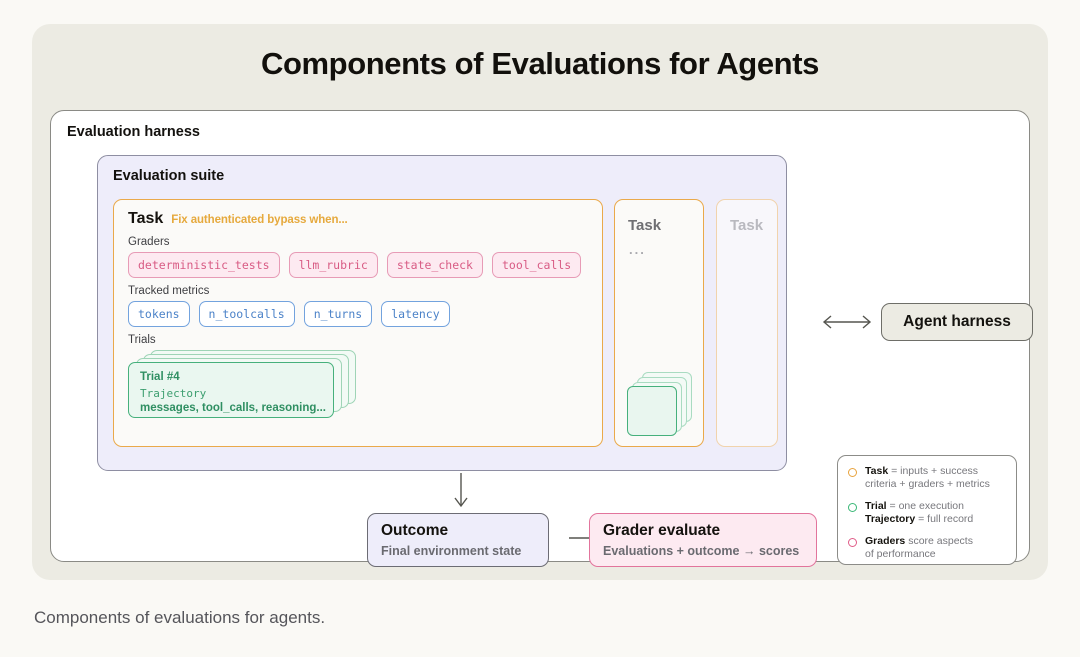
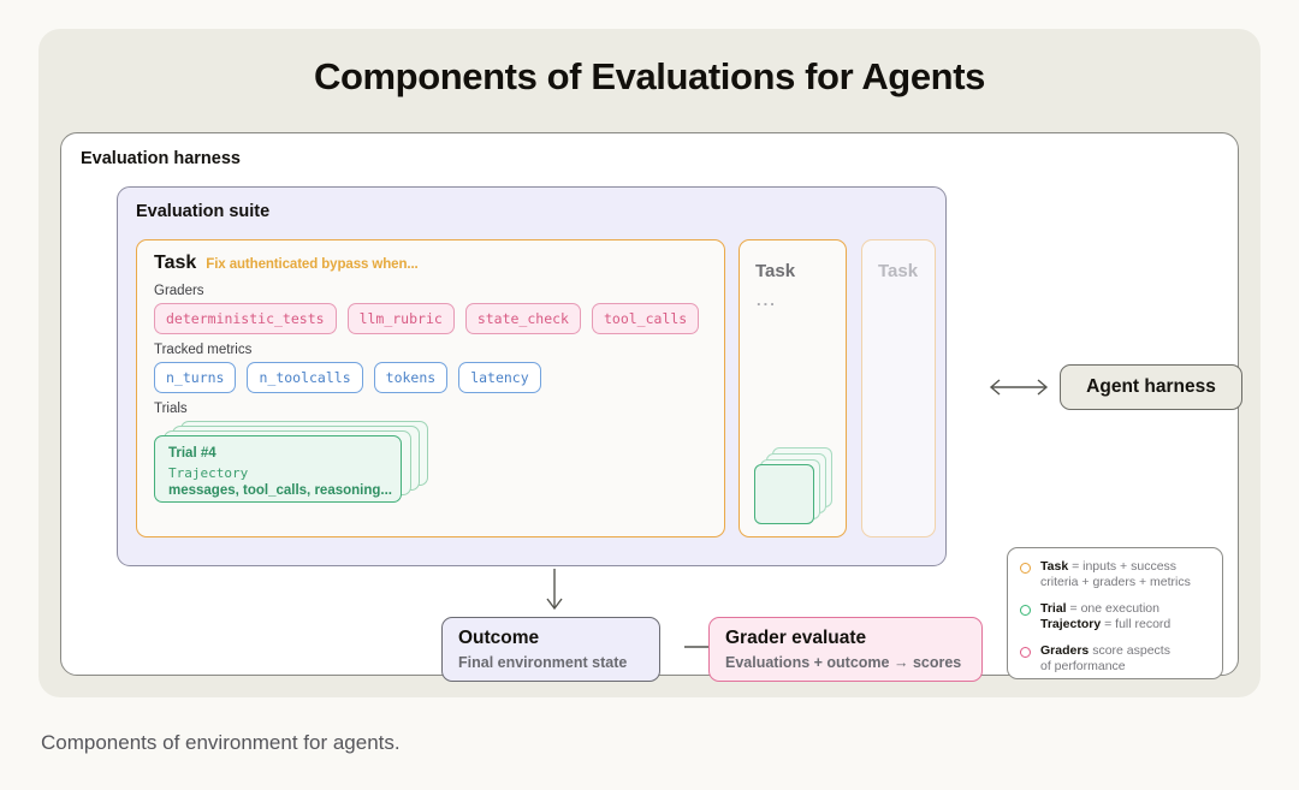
  Components of Evaluations for Agents
  Evaluation harness
  Evaluation suite
  Task
  Fix authenticated bypass when...
  Graders
  deterministic_tests
  llm_rubric
  state_check
  tool_calls
  Tracked metrics
- tokens
+ n_turns
  n_toolcalls
- n_turns
+ tokens
  latency
  Trials
  Trial #4
  Trajectory
  messages, tool_calls, reasoning...
  Task
  ...
  Task
  Agent harness
  Outcome
  Final environment state
  Grader evaluate
  Evaluations + outcome → scores
  Task = inputs + success
  criteria + graders + metrics
  Trial = one execution
  Trajectory = full record
  Graders score aspects
  of performance
- Components of evaluations for agents.
+ Components of environment for agents.
